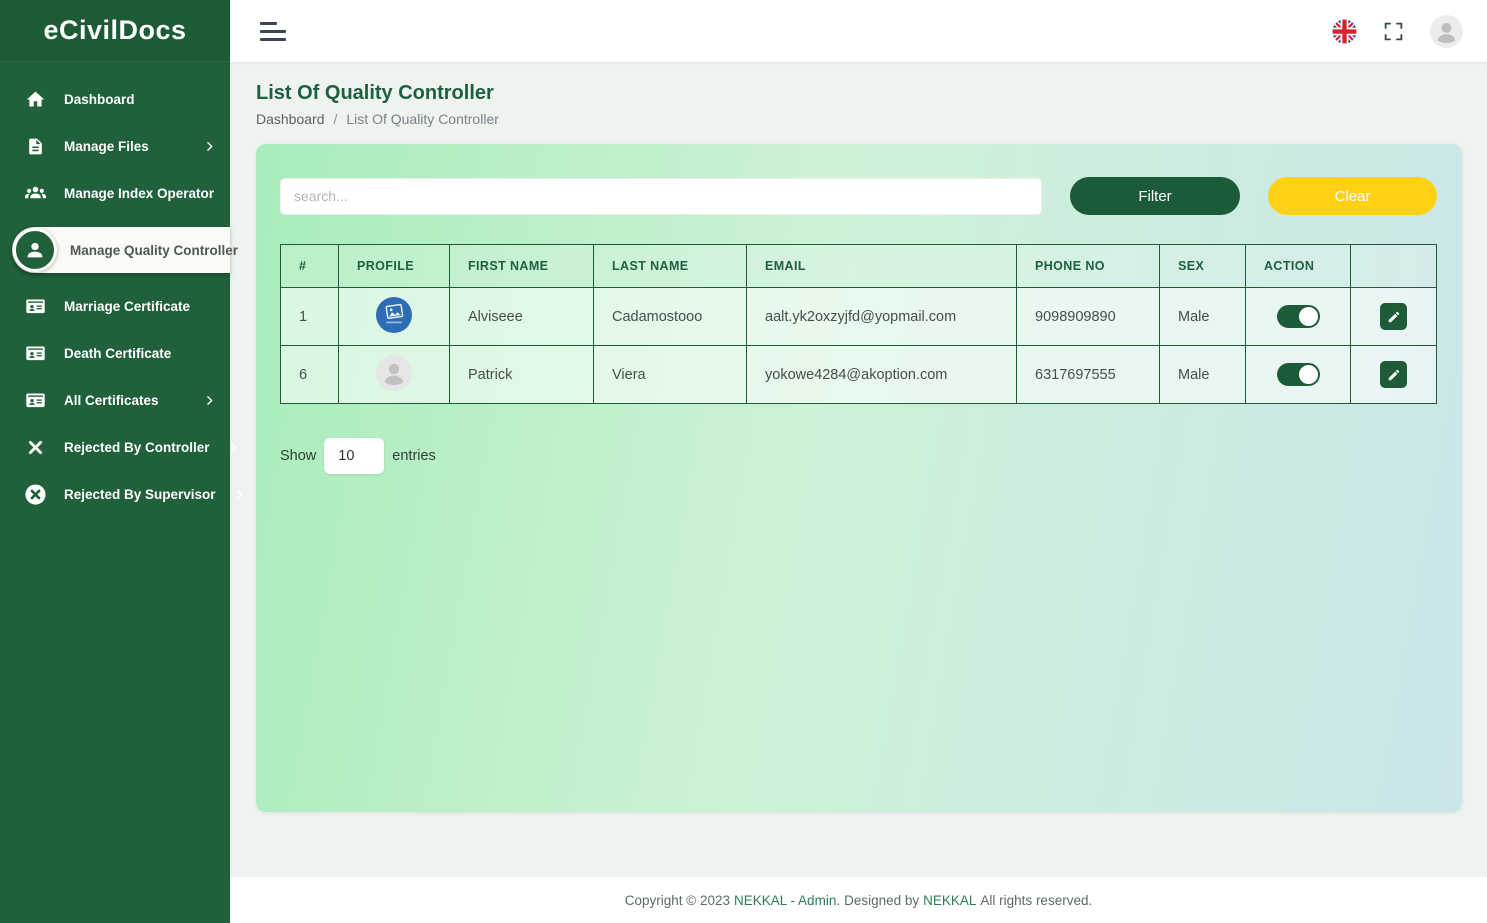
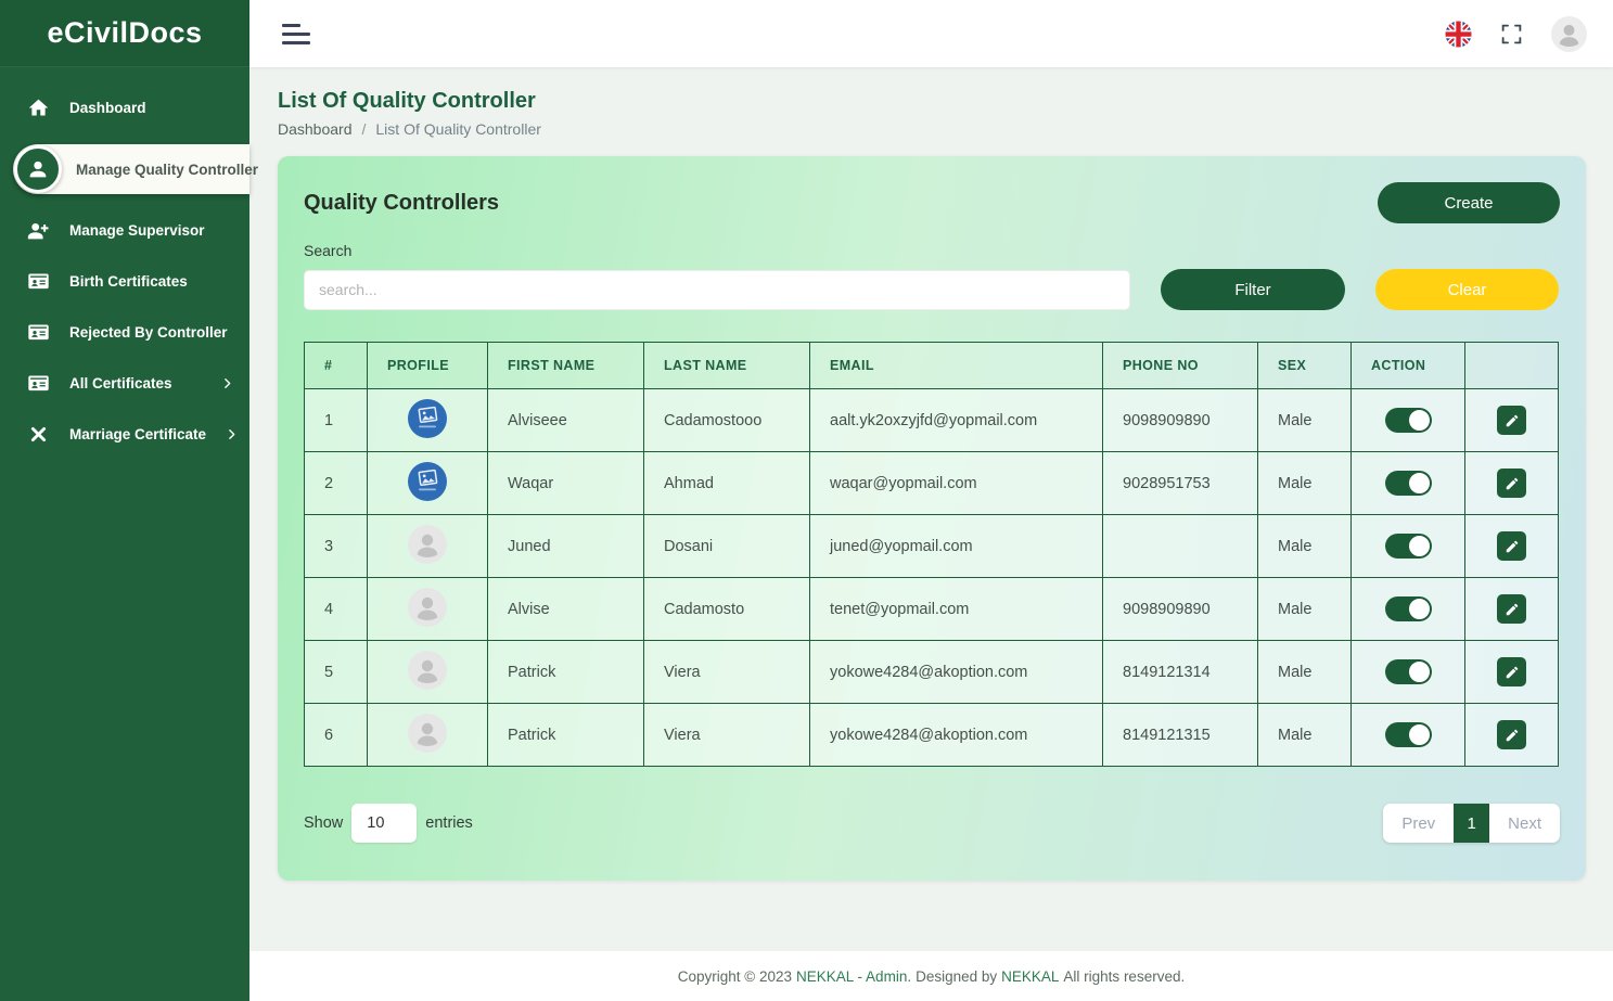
  eCivilDocs
  Dashboard
- Manage Files
- Manage Index Operator
  Manage Quality Controller
+ Manage Supervisor
+ Birth Certificates
- Marriage Certificate
+ Rejected By Controller
- Death Certificate
  All Certificates
- Rejected By Controller
+ Marriage Certificate
- Rejected By Supervisor
  List Of Quality Controller
  Dashboard
  /
  List Of Quality Controller
+ Quality Controllers
+ Create
+ Search
  search...
  Filter
  Clear
  #	PROFILE	FIRST NAME	LAST NAME	EMAIL	PHONE NO	SEX	ACTION
  1		Alviseee	Cadamostooo	aalt.yk2oxzyjfd@yopmail.com	9098909890	Male
+ 2		Waqar	Ahmad	waqar@yopmail.com	9028951753	Male
+ 3		Juned	Dosani	juned@yopmail.com		Male
+ 4		Alvise	Cadamosto	tenet@yopmail.com	9098909890	Male
+ 5		Patrick	Viera	yokowe4284@akoption.com	8149121314	Male
- 6		Patrick	Viera	yokowe4284@akoption.com	6317697555	Male
+ 6		Patrick	Viera	yokowe4284@akoption.com	8149121315	Male
  Show
  10
  entries
+ Prev
+ 1
+ Next
  Copyright © 2023
  NEKKAL - Admin.
  Designed by
  NEKKAL
  All rights reserved.
